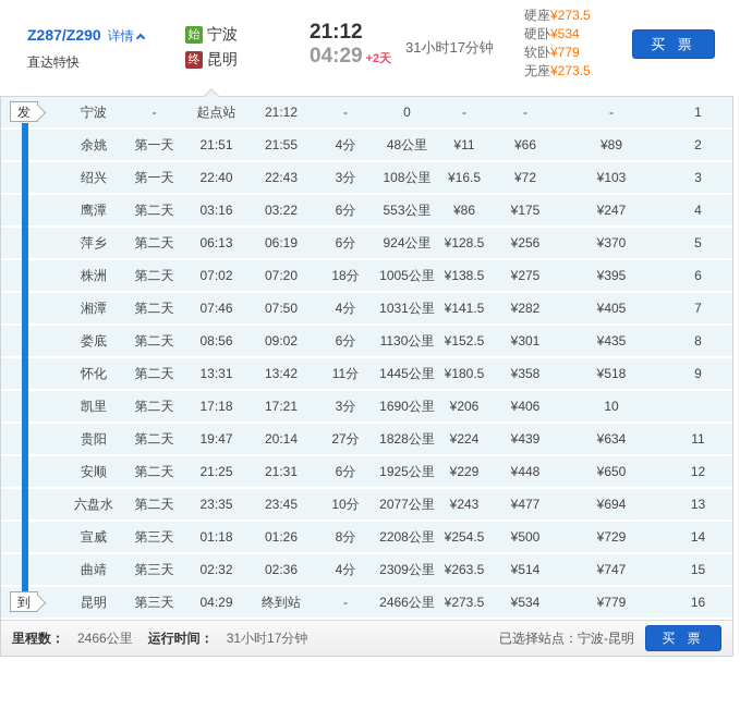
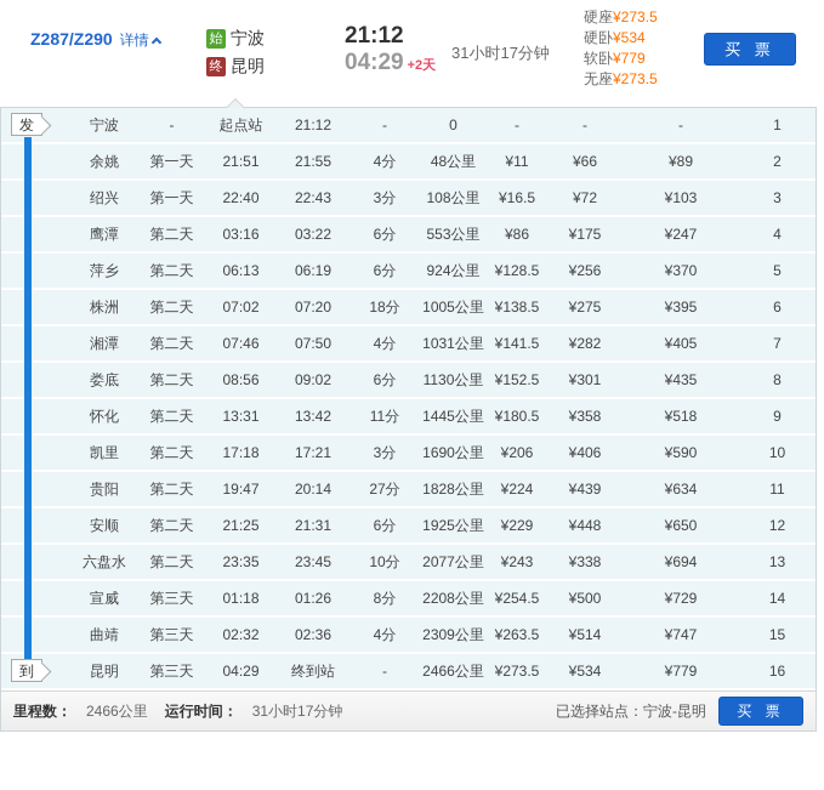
  Z287/Z290 详情
- 直达特快
  始 宁波
  终 昆明
  21:12
  04:29 +2天
  31小时17分钟
  硬座¥273.5
  硬卧¥534
  软卧¥779
  无座¥273.5
  买 票
  发
  宁波
  -
  起点站
  21:12
  -
  0
  -
  -
  -
  1
  余姚
  第一天
  21:51
  21:55
  4分
  48公里
  ¥11
  ¥66
  ¥89
  2
  绍兴
  第一天
  22:40
  22:43
  3分
  108公里
  ¥16.5
  ¥72
  ¥103
  3
  鹰潭
  第二天
  03:16
  03:22
  6分
  553公里
  ¥86
  ¥175
  ¥247
  4
  萍乡
  第二天
  06:13
  06:19
  6分
  924公里
  ¥128.5
  ¥256
  ¥370
  5
  株洲
  第二天
  07:02
  07:20
  18分
  1005公里
  ¥138.5
  ¥275
  ¥395
  6
  湘潭
  第二天
  07:46
  07:50
  4分
  1031公里
  ¥141.5
  ¥282
  ¥405
  7
  娄底
  第二天
  08:56
  09:02
  6分
  1130公里
  ¥152.5
  ¥301
  ¥435
  8
  怀化
  第二天
  13:31
  13:42
  11分
  1445公里
  ¥180.5
  ¥358
  ¥518
  9
  凯里
  第二天
  17:18
  17:21
  3分
  1690公里
  ¥206
  ¥406
+ ¥590
  10
  贵阳
  第二天
  19:47
  20:14
  27分
  1828公里
  ¥224
  ¥439
  ¥634
  11
  安顺
  第二天
  21:25
  21:31
  6分
  1925公里
  ¥229
  ¥448
  ¥650
  12
  六盘水
  第二天
  23:35
  23:45
  10分
  2077公里
  ¥243
- ¥477
+ ¥338
  ¥694
  13
  宣威
  第三天
  01:18
  01:26
  8分
  2208公里
  ¥254.5
  ¥500
  ¥729
  14
  曲靖
  第三天
  02:32
  02:36
  4分
  2309公里
  ¥263.5
  ¥514
  ¥747
  15
  到
  昆明
  第三天
  04:29
  终到站
  -
  2466公里
  ¥273.5
  ¥534
  ¥779
  16
  里程数：
  2466公里
  运行时间：
  31小时17分钟
  已选择站点：宁波-昆明
  买 票
